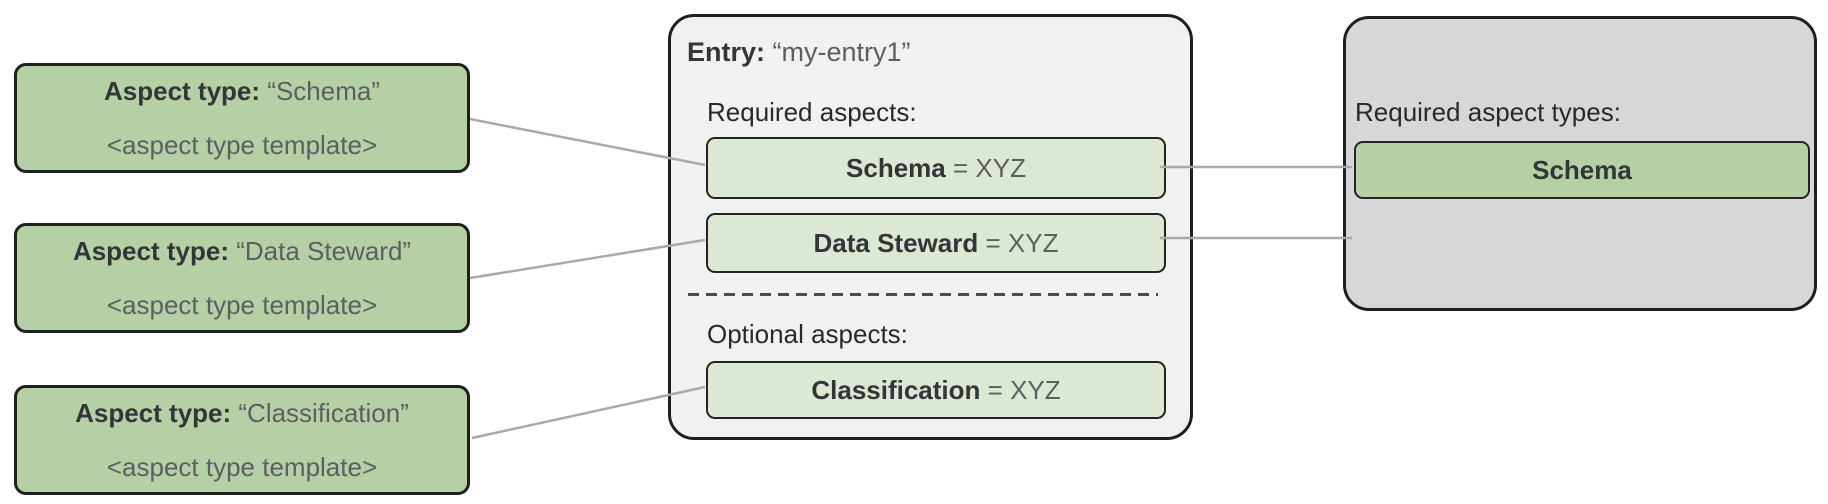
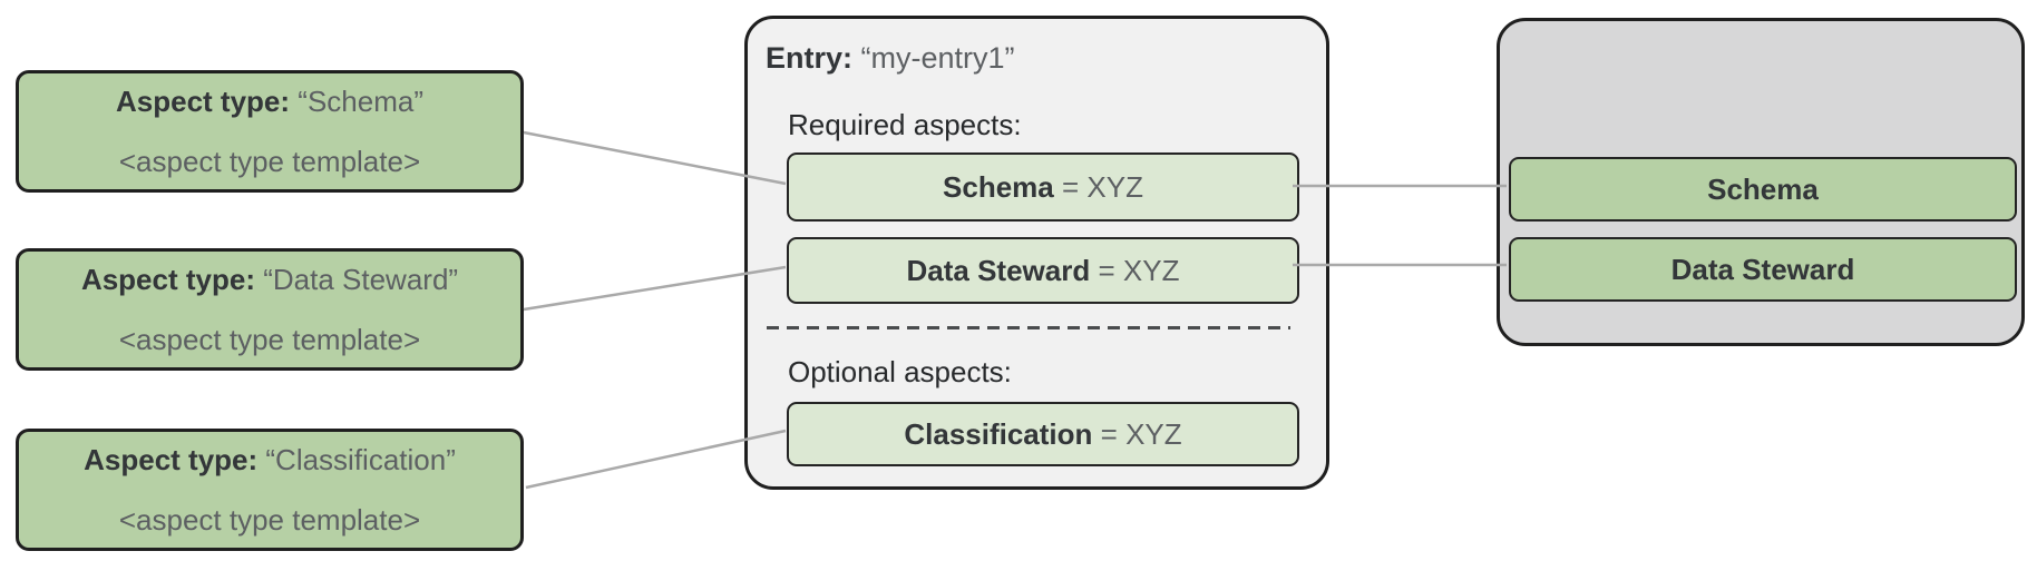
  Aspect type: “Schema”
  <aspect type template>
  Aspect type: “Data Steward”
  <aspect type template>
  Aspect type: “Classification”
  <aspect type template>
  Entry: “my-entry1”
  Required aspects:
  Schema = XYZ
  Data Steward = XYZ
  Optional aspects:
  Classification = XYZ
- Required aspect types:
  Schema
+ Data Steward
